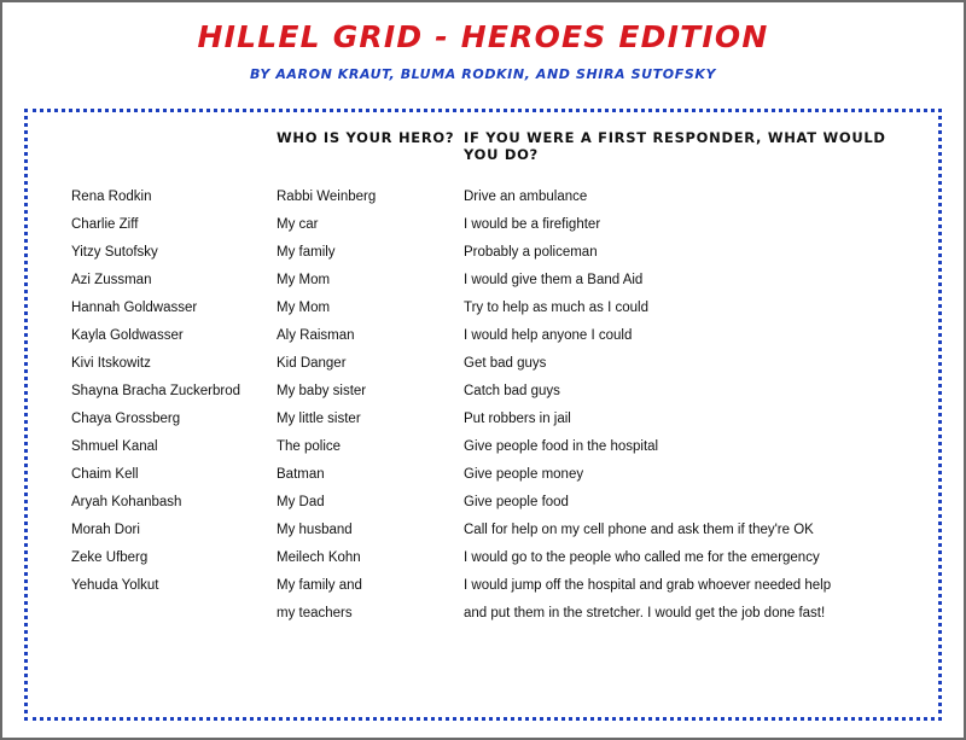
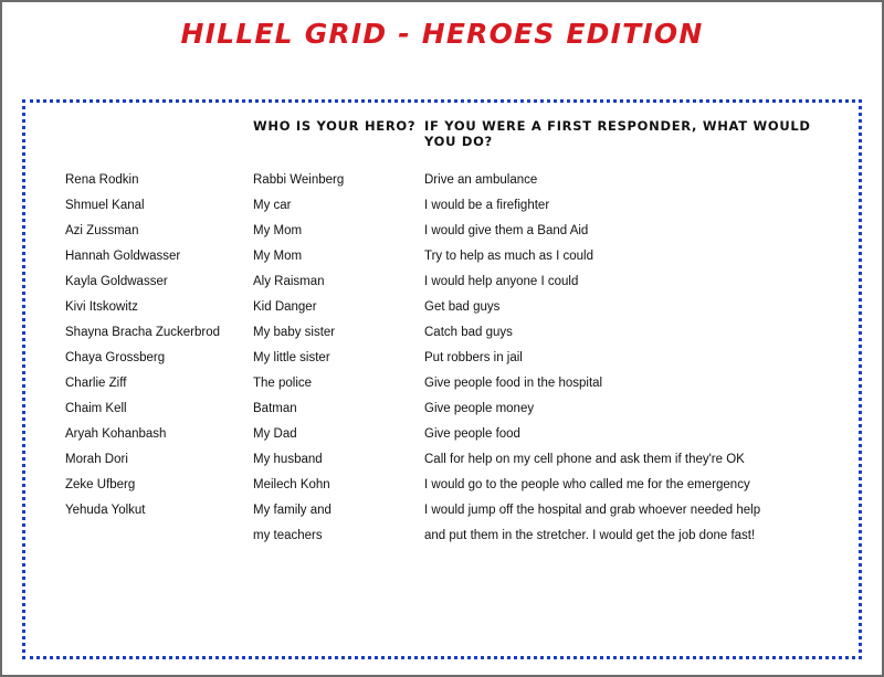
  HILLEL GRID - HEROES EDITION
- BY AARON KRAUT, BLUMA RODKIN, AND SHIRA SUTOFSKY
  	WHO IS YOUR HERO?	IF YOU WERE A FIRST RESPONDER, WHAT WOULD YOU DO?
  Rena Rodkin	Rabbi Weinberg	Drive an ambulance
- Charlie Ziff	My car	I would be a firefighter
+ Shmuel Kanal	My car	I would be a firefighter
- Yitzy Sutofsky	My family	Probably a policeman
  Azi Zussman	My Mom	I would give them a Band Aid
  Hannah Goldwasser	My Mom	Try to help as much as I could
  Kayla Goldwasser	Aly Raisman	I would help anyone I could
  Kivi Itskowitz	Kid Danger	Get bad guys
  Shayna Bracha Zuckerbrod	My baby sister	Catch bad guys
  Chaya Grossberg	My little sister	Put robbers in jail
- Shmuel Kanal	The police	Give people food in the hospital
+ Charlie Ziff	The police	Give people food in the hospital
  Chaim Kell	Batman	Give people money
  Aryah Kohanbash	My Dad	Give people food
  Morah Dori	My husband	Call for help on my cell phone and ask them if they're OK
  Zeke Ufberg	Meilech Kohn	I would go to the people who called me for the emergency
  Yehuda Yolkut	My family and	I would jump off the hospital and grab whoever needed help
  	my teachers	and put them in the stretcher. I would get the job done fast!
